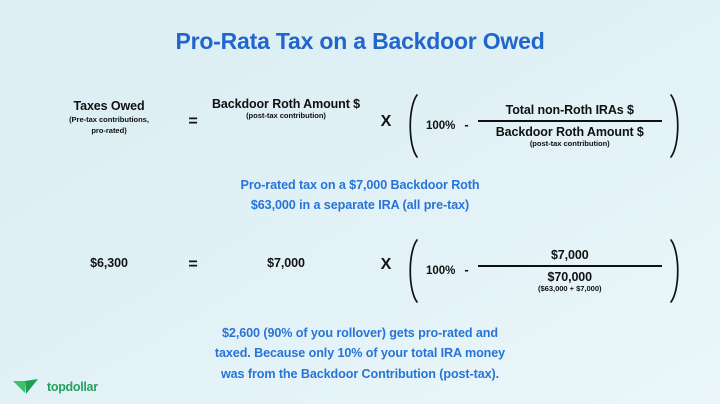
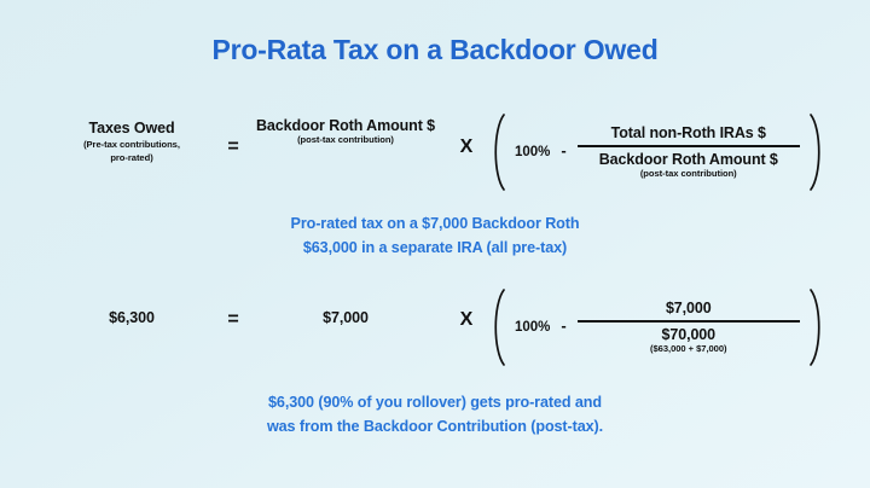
  Pro-Rata Tax on a Backdoor Owed
  Taxes Owed
  (Pre-tax contributions,
  pro-rated)
  =
  Backdoor Roth Amount $
  (post-tax contribution)
  X
  100%
  -
  Total non-Roth IRAs $
  Backdoor Roth Amount $
  (post-tax contribution)
  Pro-rated tax on a $7,000 Backdoor Roth
  $63,000 in a separate IRA (all pre-tax)
  $6,300
  =
  $7,000
  X
  100%
  -
  $7,000
  $70,000
  ($63,000 + $7,000)
- $2,600 (90% of you rollover) gets pro-rated and
+ $6,300 (90% of you rollover) gets pro-rated and
- taxed. Because only 10% of your total IRA money
  was from the Backdoor Contribution (post-tax).
- topdollar
